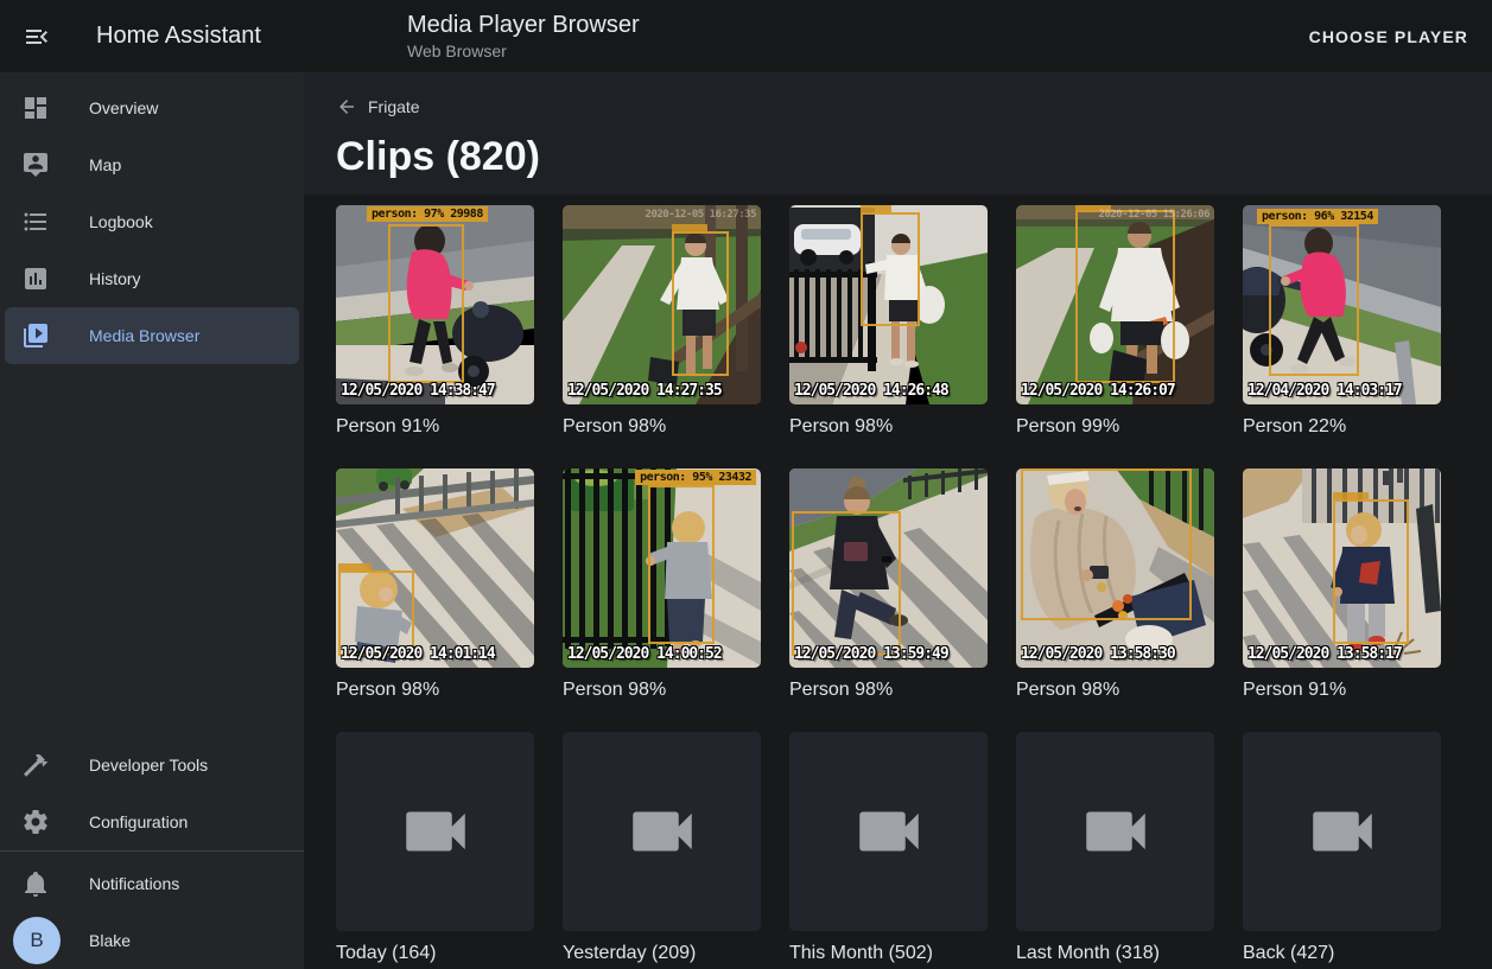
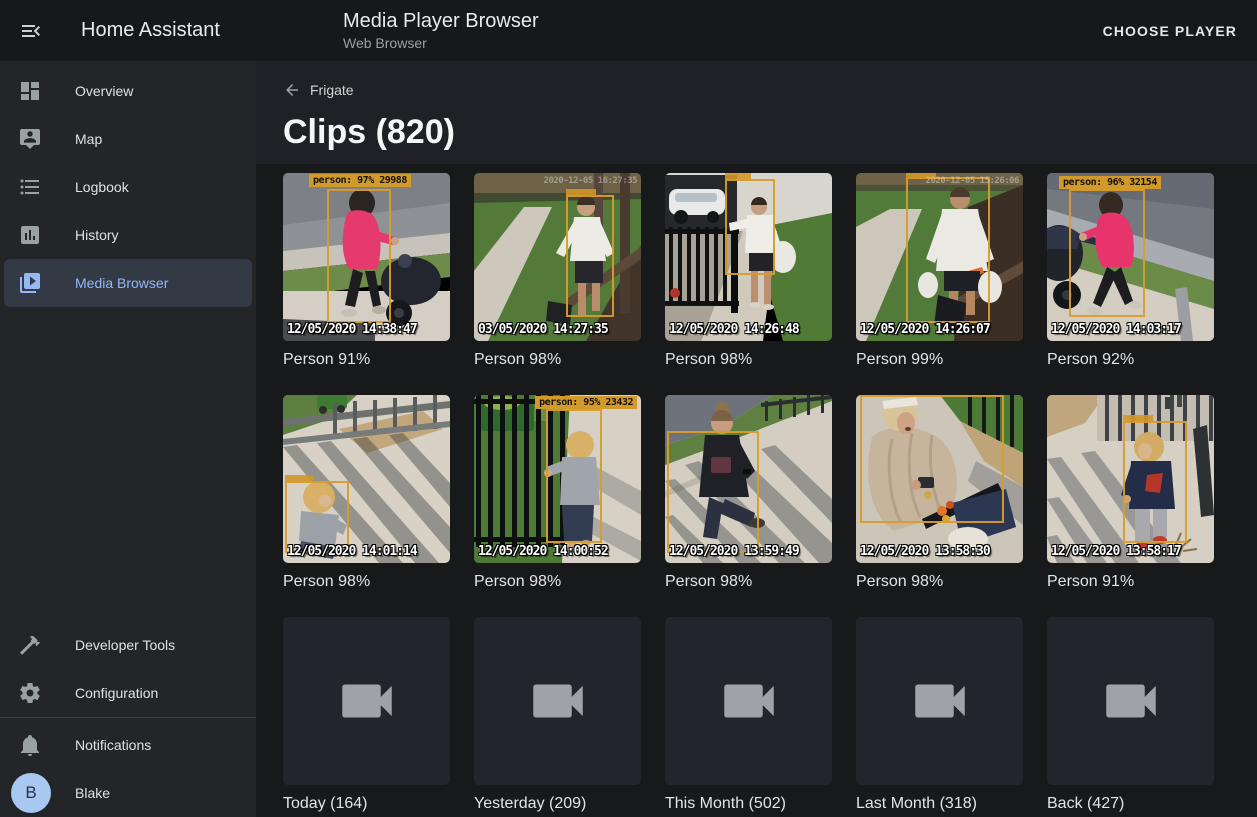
  Home Assistant
  Media Player Browser
  Web Browser
  CHOOSE PLAYER
  Overview
  Map
  Logbook
  History
  Media Browser
  Developer Tools
  Configuration
  Notifications
  B
  Blake
  Frigate
  Clips (820)
  person: 97% 29988
  12/05/2020 14:38:47
  Person 91%
  2020-12-05 16:27:35
- 12/05/2020 14:27:35
+ 03/05/2020 14:27:35
  Person 98%
  12/05/2020 14:26:48
  Person 98%
  2020-12-05 15:26:06
  12/05/2020 14:26:07
  Person 99%
  person: 96% 32154
- 12/04/2020 14:03:17
+ 12/05/2020 14:03:17
- Person 22%
+ Person 92%
  12/05/2020 14:01:14
  Person 98%
  person: 95% 23432
  12/05/2020 14:00:52
  Person 98%
  12/05/2020 13:59:49
  Person 98%
  12/05/2020 13:58:30
  Person 98%
  12/05/2020 13:58:17
  Person 91%
  Today (164)
  Yesterday (209)
  This Month (502)
  Last Month (318)
  Back (427)
